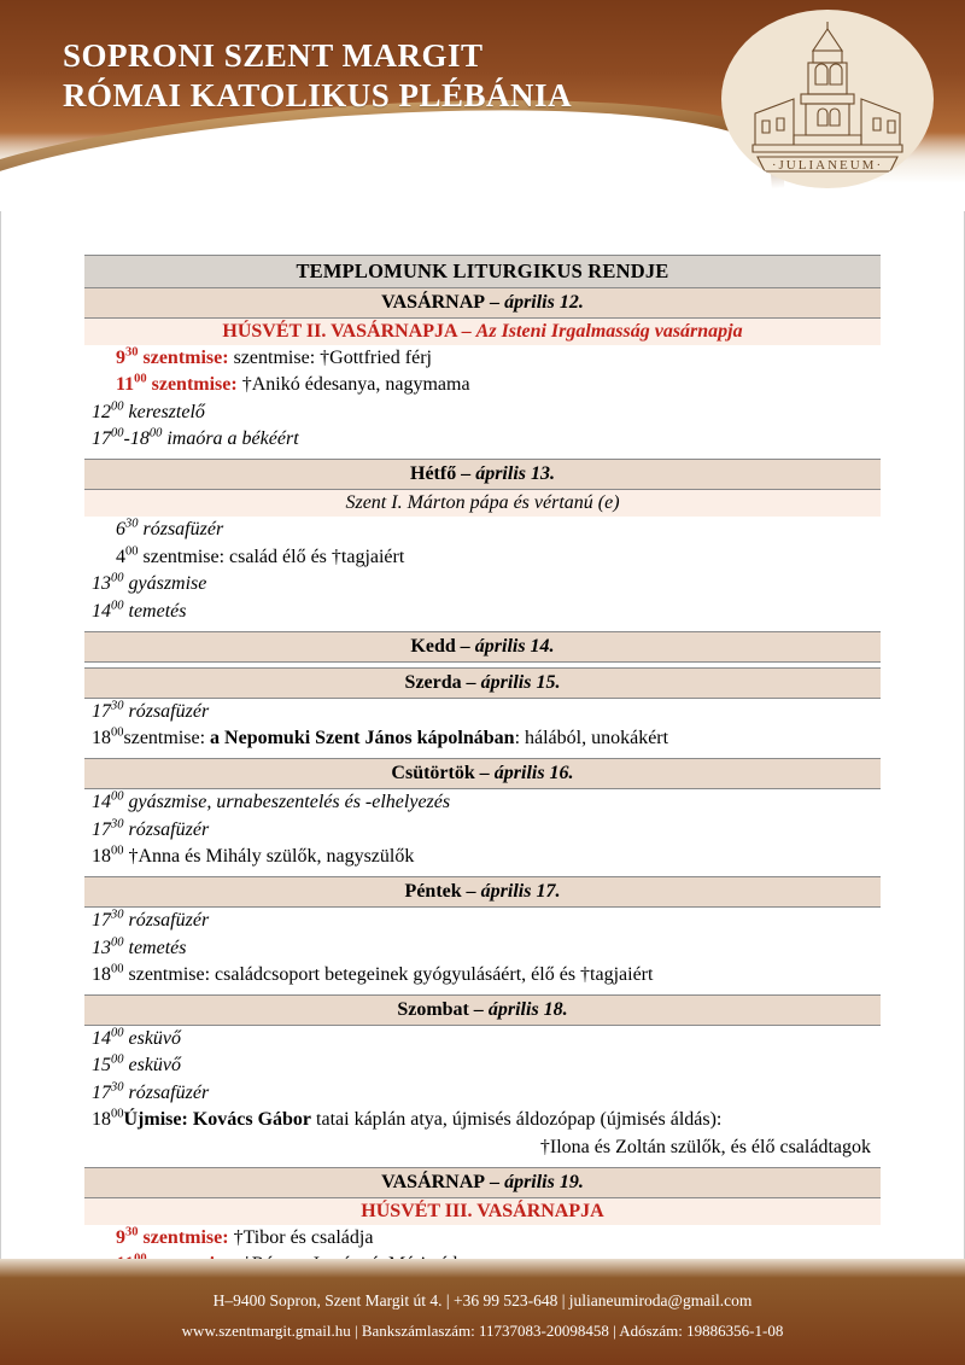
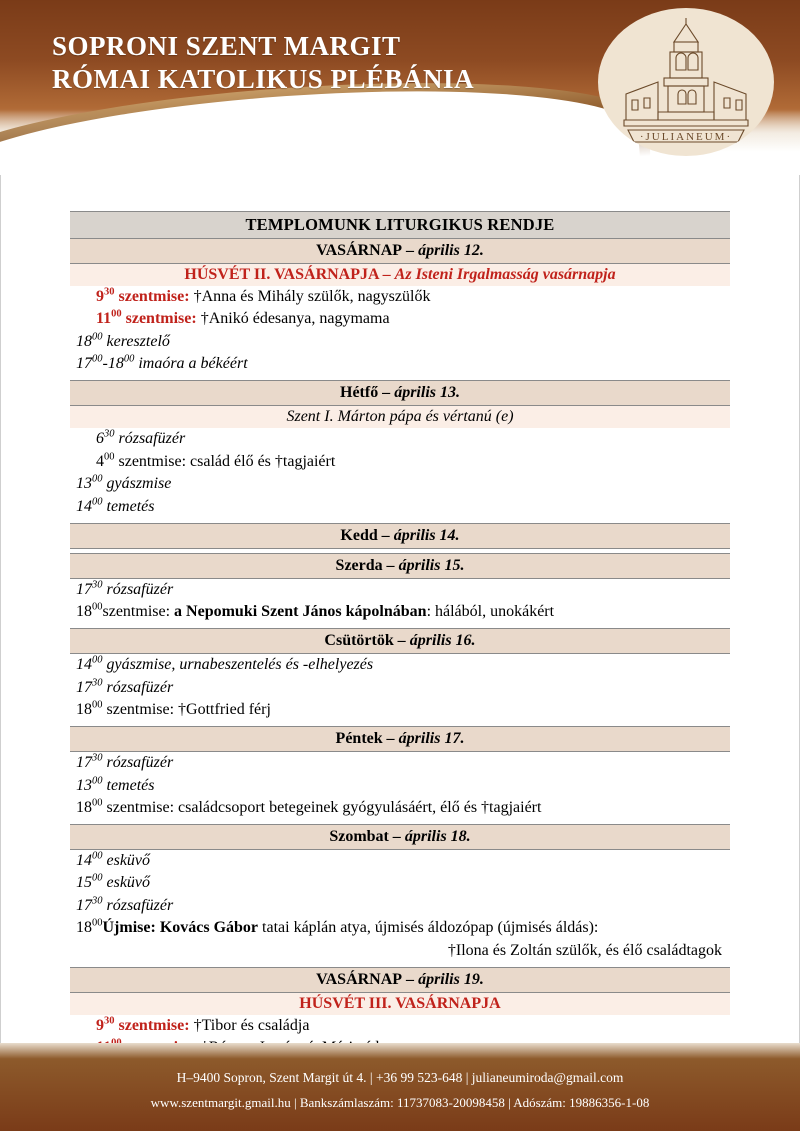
  SOPRONI SZENT MARGIT
  RÓMAI KATOLIKUS PLÉBÁNIA
  ·JULIANEUM·
  TEMPLOMUNK LITURGIKUS RENDJE
  VASÁRNAP – április 12.
  HÚSVÉT II. VASÁRNAPJA – Az Isteni Irgalmasság vasárnapja
- 930 szentmise: szentmise: †Gottfried férj
+ 930 szentmise: †Anna és Mihály szülők, nagyszülők
  1100 szentmise: †Anikó édesanya, nagymama
- 1200 keresztelő
+ 1800 keresztelő
  1700-1800 imaóra a békéért
  Hétfő – április 13.
  Szent I. Márton pápa és vértanú (e)
  630 rózsafüzér
  400 szentmise: család élő és †tagjaiért
  1300 gyászmise
  1400 temetés
  Kedd – április 14.
  Szerda – április 15.
  1730 rózsafüzér
  1800szentmise: a Nepomuki Szent János kápolnában: hálából, unokákért
  Csütörtök – április 16.
  1400 gyászmise, urnabeszentelés és -elhelyezés
  1730 rózsafüzér
- 1800 †Anna és Mihály szülők, nagyszülők
+ 1800 szentmise: †Gottfried férj
  Péntek – április 17.
  1730 rózsafüzér
  1300 temetés
  1800 szentmise: családcsoport betegeinek gyógyulásáért, élő és †tagjaiért
  Szombat – április 18.
  1400 esküvő
  1500 esküvő
  1730 rózsafüzér
  1800Újmise: Kovács Gábor tatai káplán atya, újmisés áldozópap (újmisés áldás):
  †Ilona és Zoltán szülők, és élő családtagok
  VASÁRNAP – április 19.
  HÚSVÉT III. VASÁRNAPJA
  930 szentmise: †Tibor és családja
  H–9400 Sopron, Szent Margit út 4. | +36 99 523-648 | julianeumiroda@gmail.com
  www.szentmargit.gmail.hu | Bankszámlaszám: 11737083-20098458 | Adószám: 19886356-1-08
